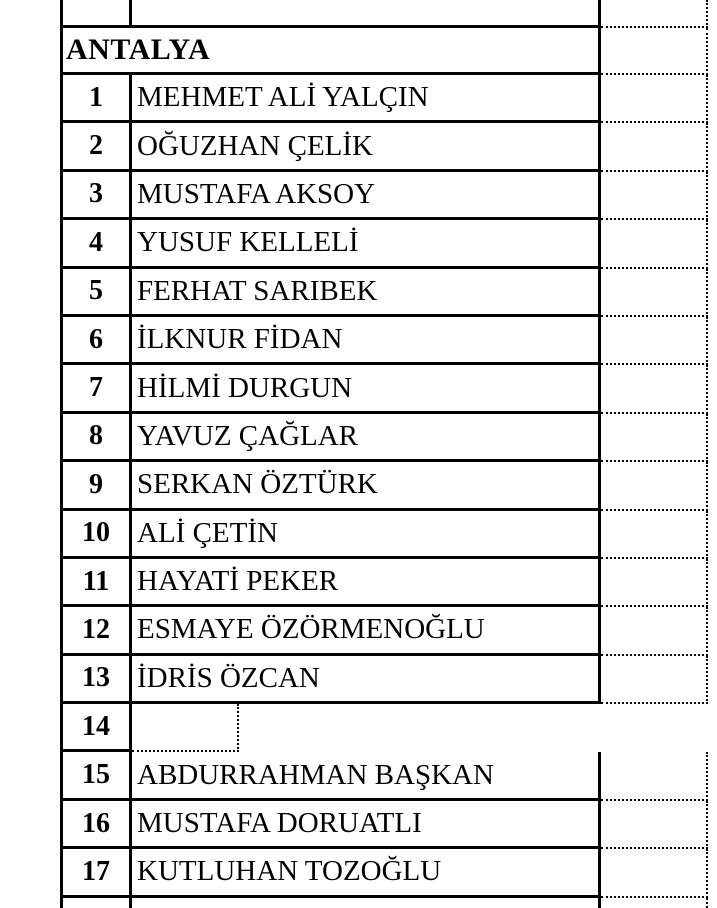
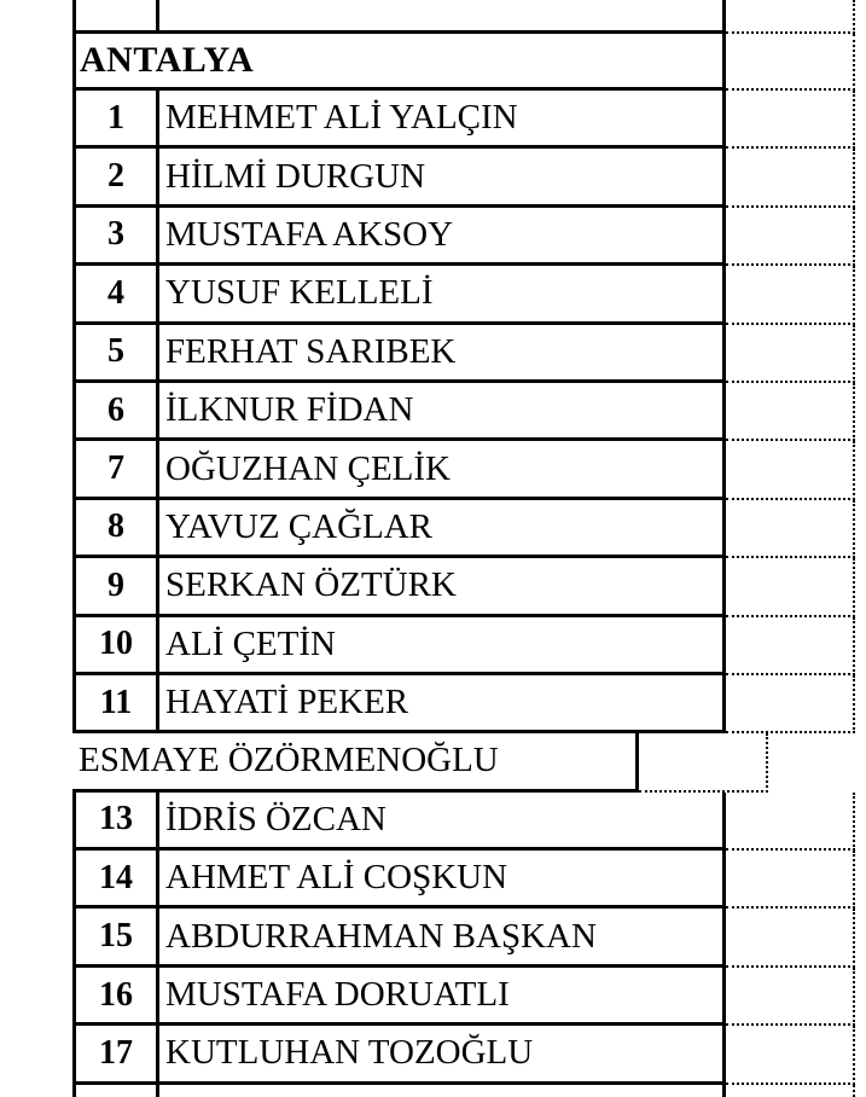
  ANTALYA
  1
  MEHMET ALİ YALÇIN
  2
- OĞUZHAN ÇELİK
+ HİLMİ DURGUN
  3
  MUSTAFA AKSOY
  4
  YUSUF KELLELİ
  5
  FERHAT SARIBEK
  6
  İLKNUR FİDAN
  7
- HİLMİ DURGUN
+ OĞUZHAN ÇELİK
  8
  YAVUZ ÇAĞLAR
  9
  SERKAN ÖZTÜRK
  10
  ALİ ÇETİN
  11
  HAYATİ PEKER
- 12
  ESMAYE ÖZÖRMENOĞLU
  13
  İDRİS ÖZCAN
  14
+ AHMET ALİ COŞKUN
  15
  ABDURRAHMAN BAŞKAN
  16
  MUSTAFA DORUATLI
  17
  KUTLUHAN TOZOĞLU
